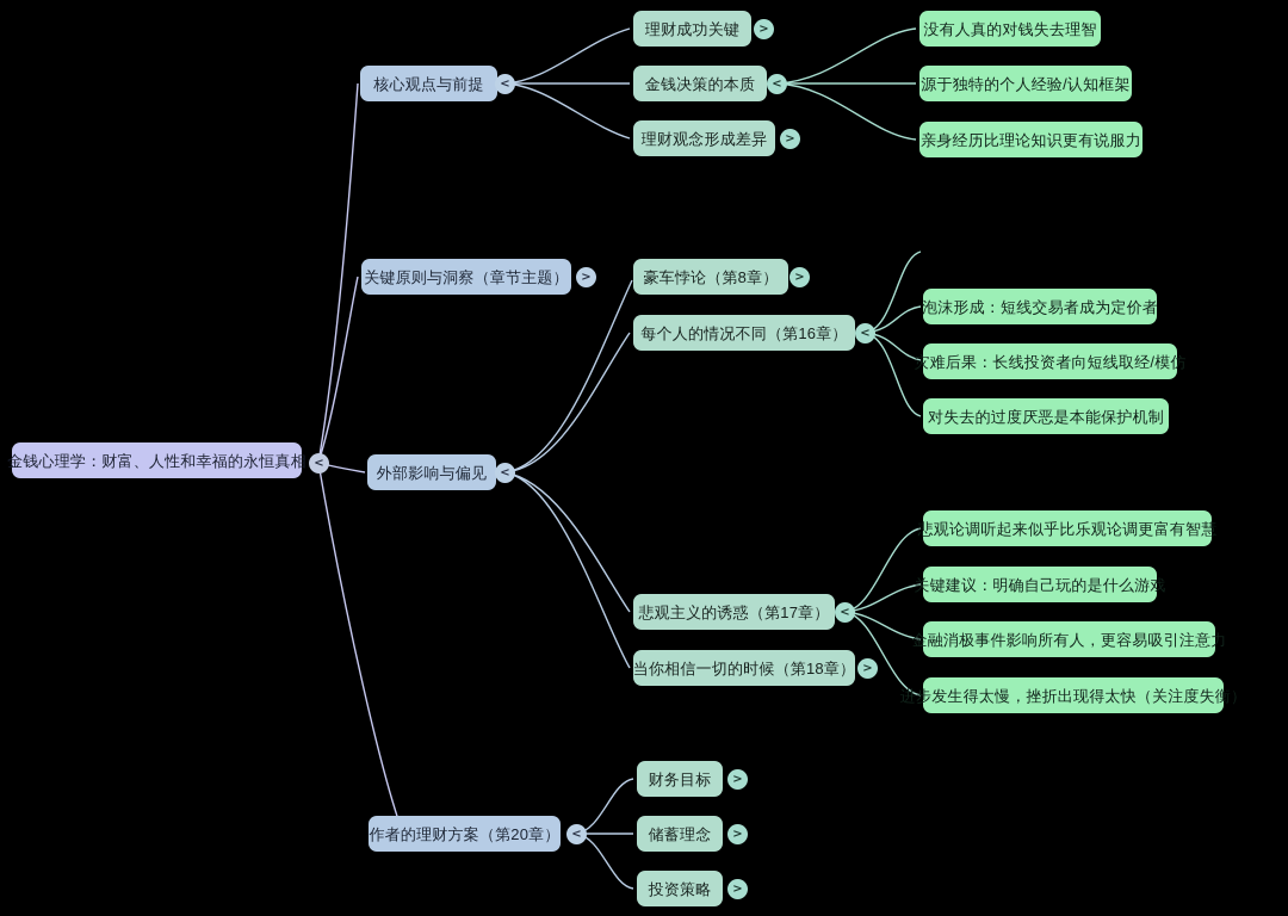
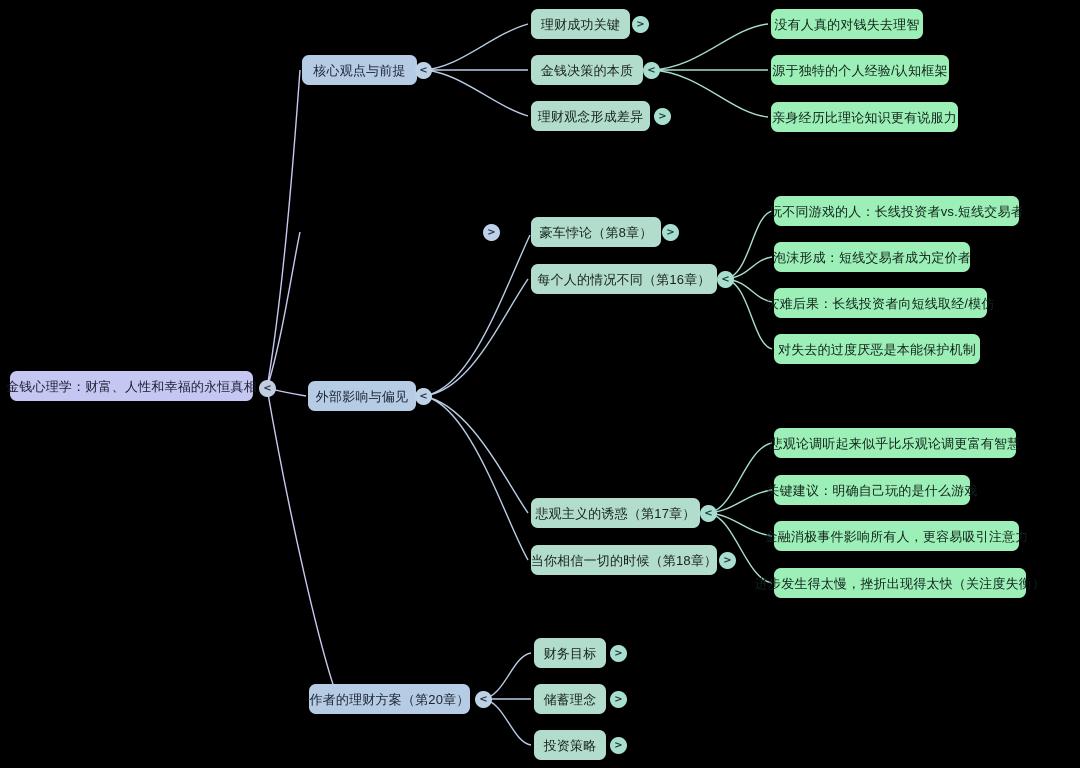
  金钱心理学：财富、人性和幸福的永恒真相
  <
  核心观点与前提
  <
  理财成功关键
  >
  金钱决策的本质
  <
  理财观念形成差异
  >
  没有人真的对钱失去理智
  源于独特的个人经验/认知框架
  亲身经历比理论知识更有说服力
- 关键原则与洞察（章节主题）
  >
  豪车悖论（第8章）
  >
  每个人的情况不同（第16章）
  <
+ 玩不同游戏的人：长线投资者vs.短线交易者
  泡沫形成：短线交易者成为定价者
  灾难后果：长线投资者向短线取经/模仿
  对失去的过度厌恶是本能保护机制
  外部影响与偏见
  <
  悲观主义的诱惑（第17章）
  <
  当你相信一切的时候（第18章）
  >
  悲观论调听起来似乎比乐观论调更富有智慧
  关键建议：明确自己玩的是什么游戏
  金融消极事件影响所有人，更容易吸引注意力
  进步发生得太慢，挫折出现得太快（关注度失衡）
  作者的理财方案（第20章）
  <
  财务目标
  >
  储蓄理念
  >
  投资策略
  >
